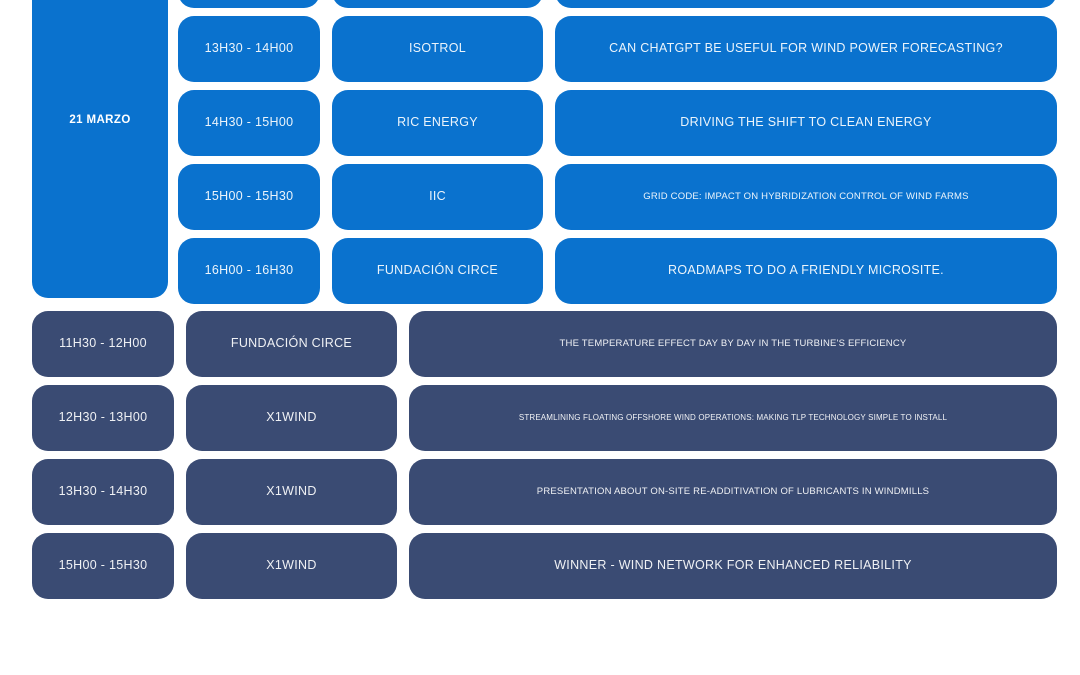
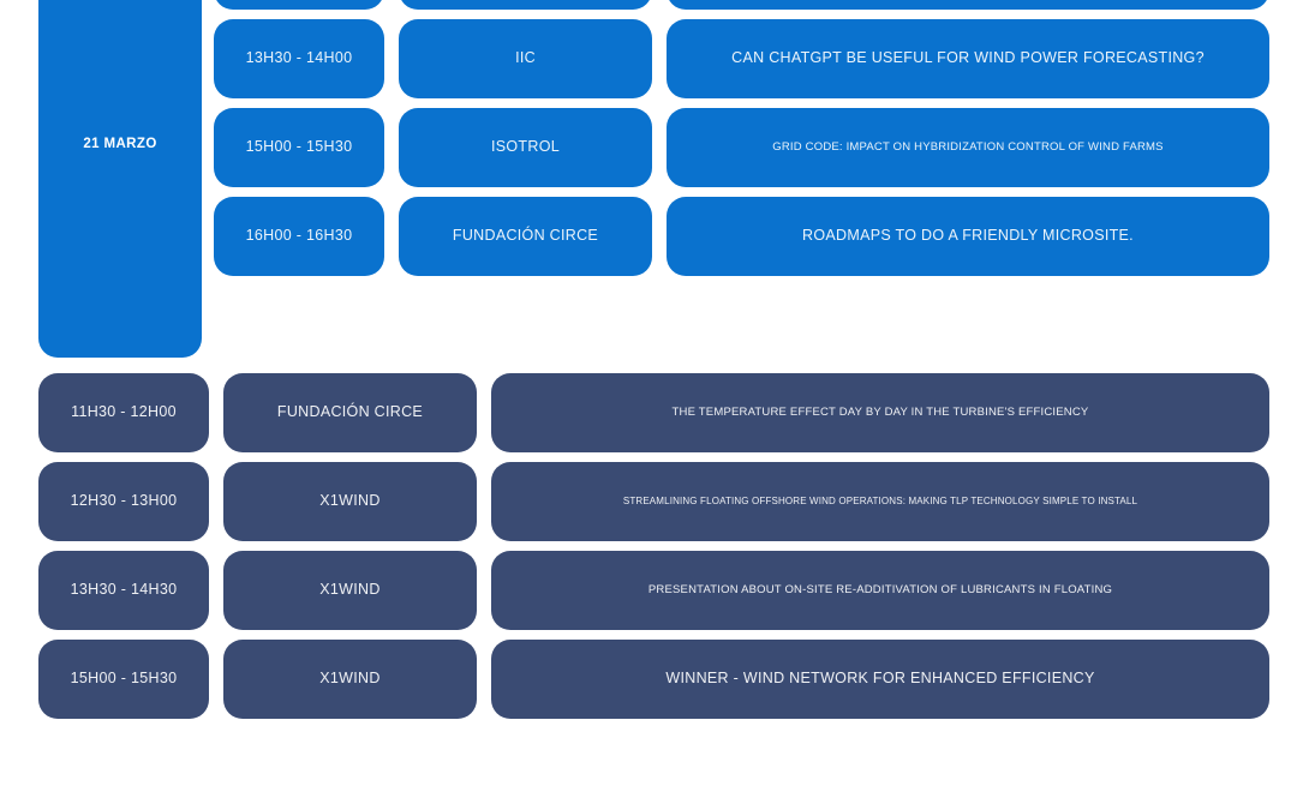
  21 MARZO
  13H30 - 14H00
- ISOTROL
+ IIC
  CAN CHATGPT BE USEFUL FOR WIND POWER FORECASTING?
- 14H30 - 15H00
- RIC ENERGY
- DRIVING THE SHIFT TO CLEAN ENERGY
  15H00 - 15H30
- IIC
+ ISOTROL
  GRID CODE: IMPACT ON HYBRIDIZATION CONTROL OF WIND FARMS
  16H00 - 16H30
  FUNDACIÓN CIRCE
  ROADMAPS TO DO A FRIENDLY MICROSITE.
  11H30 - 12H00
  FUNDACIÓN CIRCE
  THE TEMPERATURE EFFECT DAY BY DAY IN THE TURBINE'S EFFICIENCY
  12H30 - 13H00
  X1WIND
  STREAMLINING FLOATING OFFSHORE WIND OPERATIONS: MAKING TLP TECHNOLOGY SIMPLE TO INSTALL
  13H30 - 14H30
  X1WIND
- PRESENTATION ABOUT ON-SITE RE-ADDITIVATION OF LUBRICANTS IN WINDMILLS
+ PRESENTATION ABOUT ON-SITE RE-ADDITIVATION OF LUBRICANTS IN FLOATING
  15H00 - 15H30
  X1WIND
- WINNER - WIND NETWORK FOR ENHANCED RELIABILITY
+ WINNER - WIND NETWORK FOR ENHANCED EFFICIENCY
